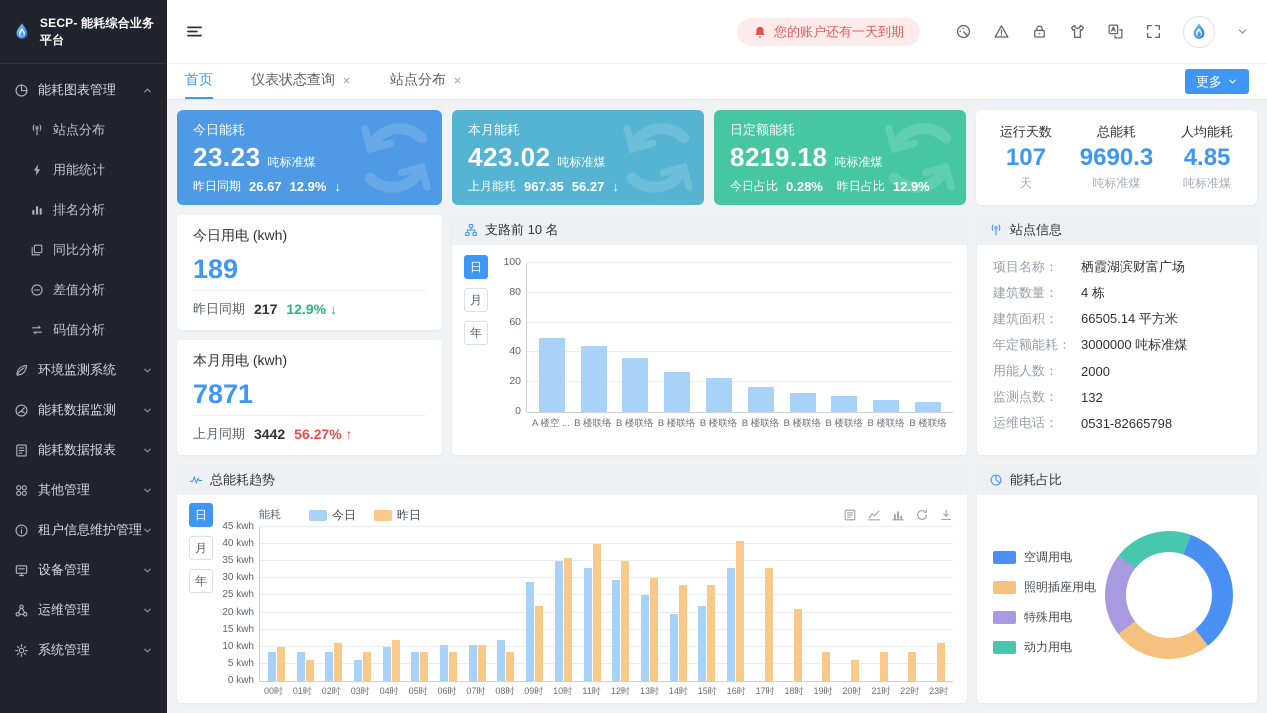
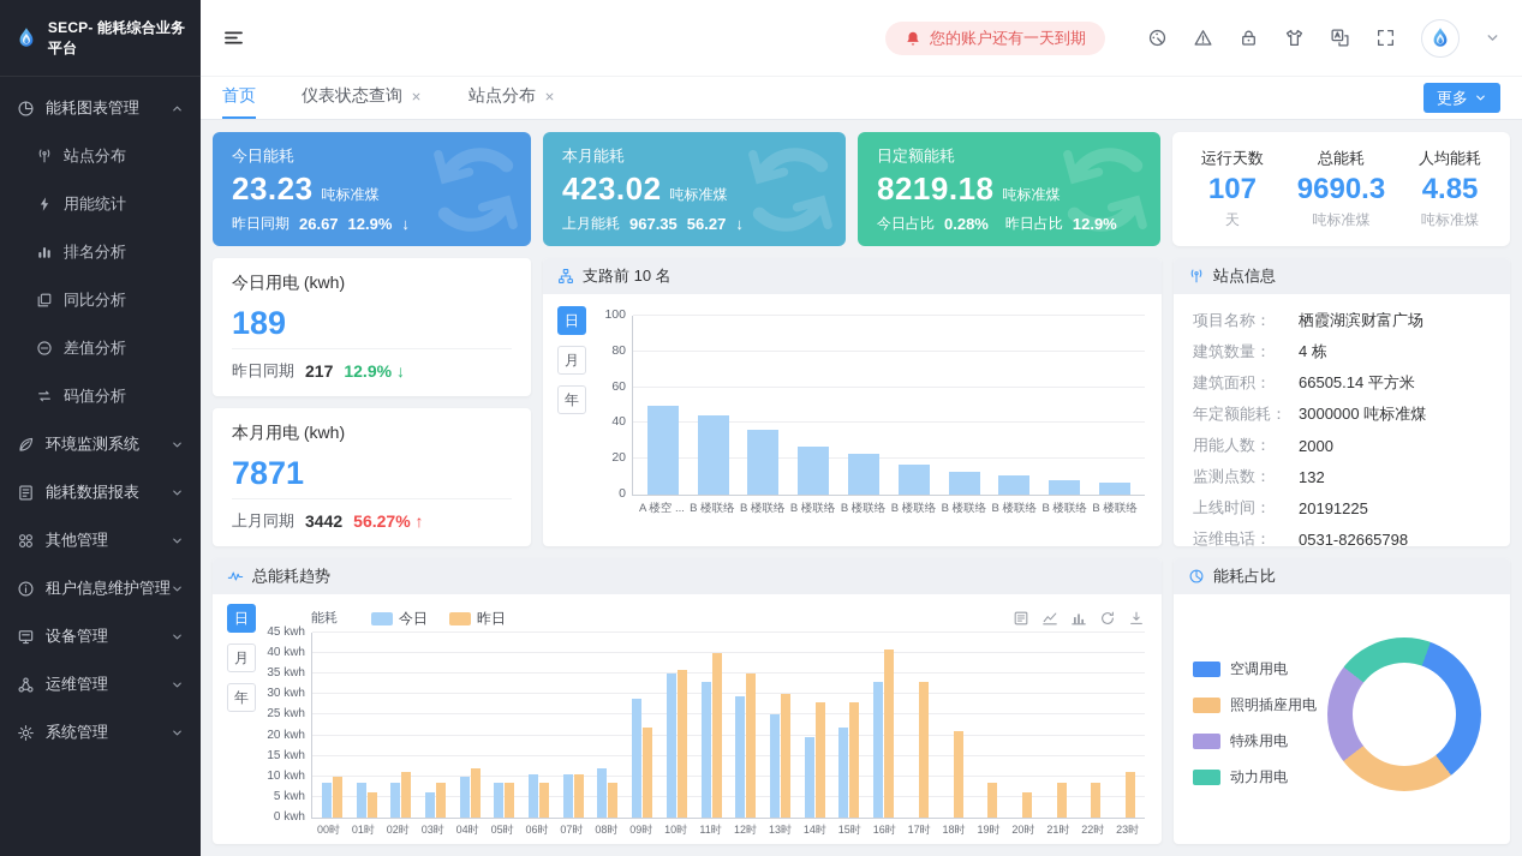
  SECP- 能耗综合业务平台
  能耗图表管理
  站点分布
  用能统计
  排名分析
  同比分析
  差值分析
  码值分析
  环境监测系统
- 能耗数据监测
  能耗数据报表
  其他管理
  租户信息维护管理
  设备管理
  运维管理
  系统管理
  您的账户还有一天到期
  首页
  仪表状态查询
  站点分布
  更多
  今日能耗
  23.23
  吨标准煤
  昨日同期
  26.67
  12.9%
  ↓
  本月能耗
  423.02
  吨标准煤
  上月能耗
  967.35
  56.27
  ↓
  日定额能耗
  8219.18
  吨标准煤
  今日占比
  0.28%
  昨日占比
  12.9%
  运行天数
  107
  天
  总能耗
  9690.3
  吨标准煤
  人均能耗
  4.85
  吨标准煤
  今日用电 (kwh)
  189
  昨日同期
  217
  12.9% ↓
  本月用电 (kwh)
  7871
  上月同期
  3442
  56.27% ↑
  支路前 10 名
  日
  月
  年
  0
  20
  40
  60
  80
  100
  A 楼空 ...
  B 楼联络
  B 楼联络
  B 楼联络
  B 楼联络
  B 楼联络
  B 楼联络
  B 楼联络
  B 楼联络
  B 楼联络
  站点信息
  项目名称：
  栖霞湖滨财富广场
  建筑数量：
  4 栋
  建筑面积：
  66505.14 平方米
  年定额能耗：
  3000000 吨标准煤
  用能人数：
  2000
  监测点数：
  132
+ 上线时间：
+ 20191225
  运维电话：
  0531-82665798
  总能耗趋势
  日
  月
  年
  能耗
  今日
  昨日
  0 kwh
  5 kwh
  10 kwh
  15 kwh
  20 kwh
  25 kwh
  30 kwh
  35 kwh
  40 kwh
  45 kwh
  00时
  01时
  02时
  03时
  04时
  05时
  06时
  07时
  08时
  09时
  10时
  11时
  12时
  13时
  14时
  15时
  16时
  17时
  18时
  19时
  20时
  21时
  22时
  23时
  能耗占比
  空调用电
  照明插座用电
  特殊用电
  动力用电
